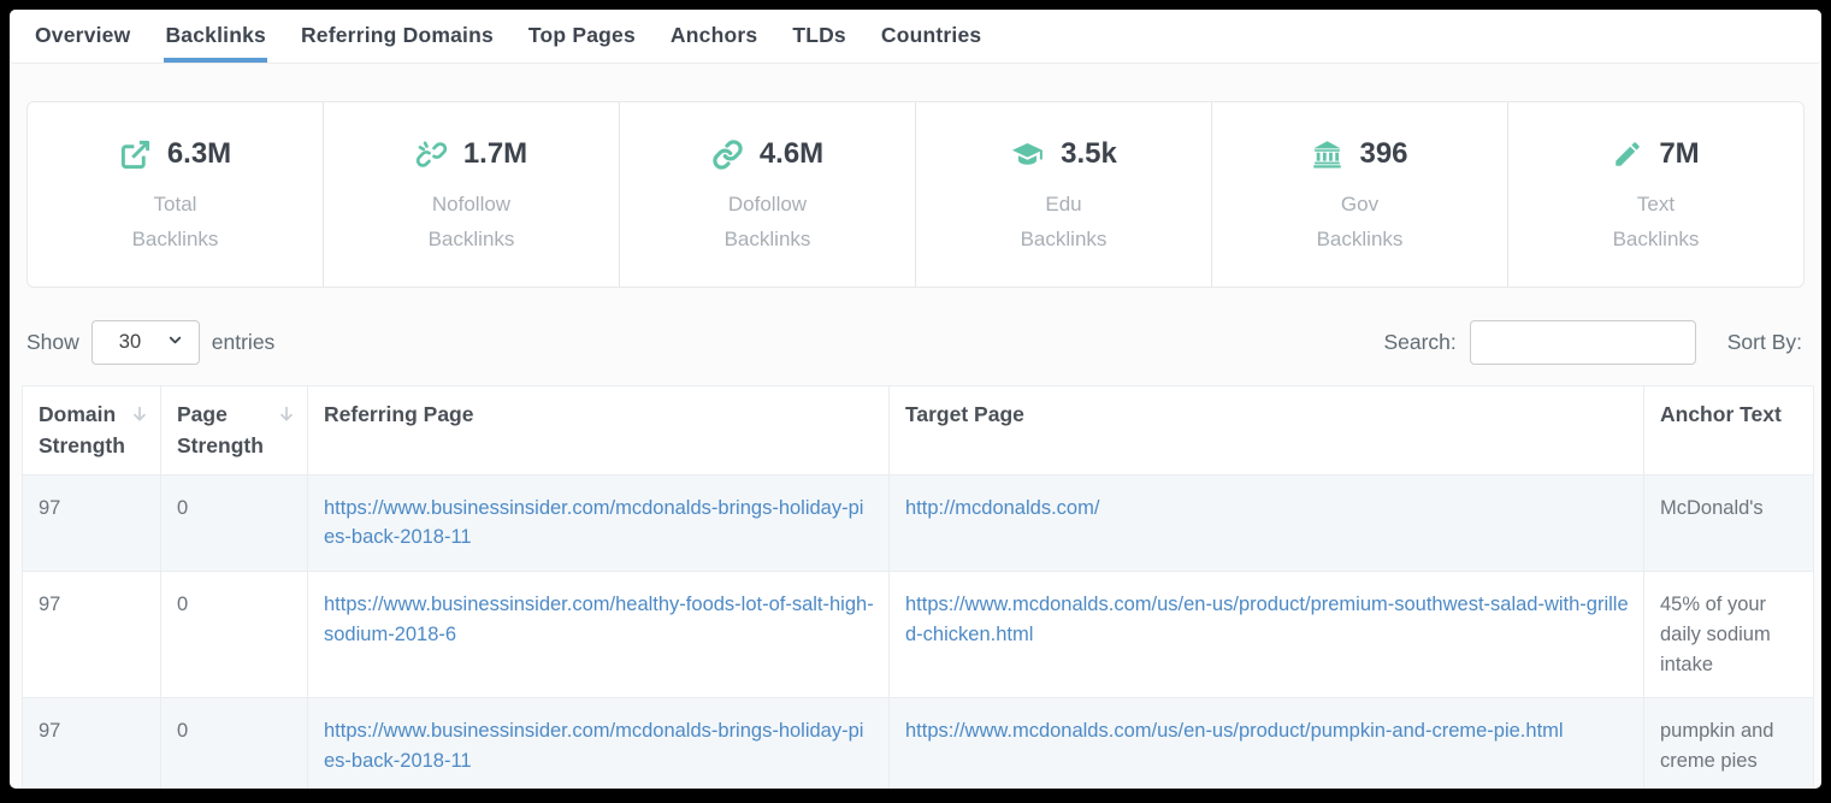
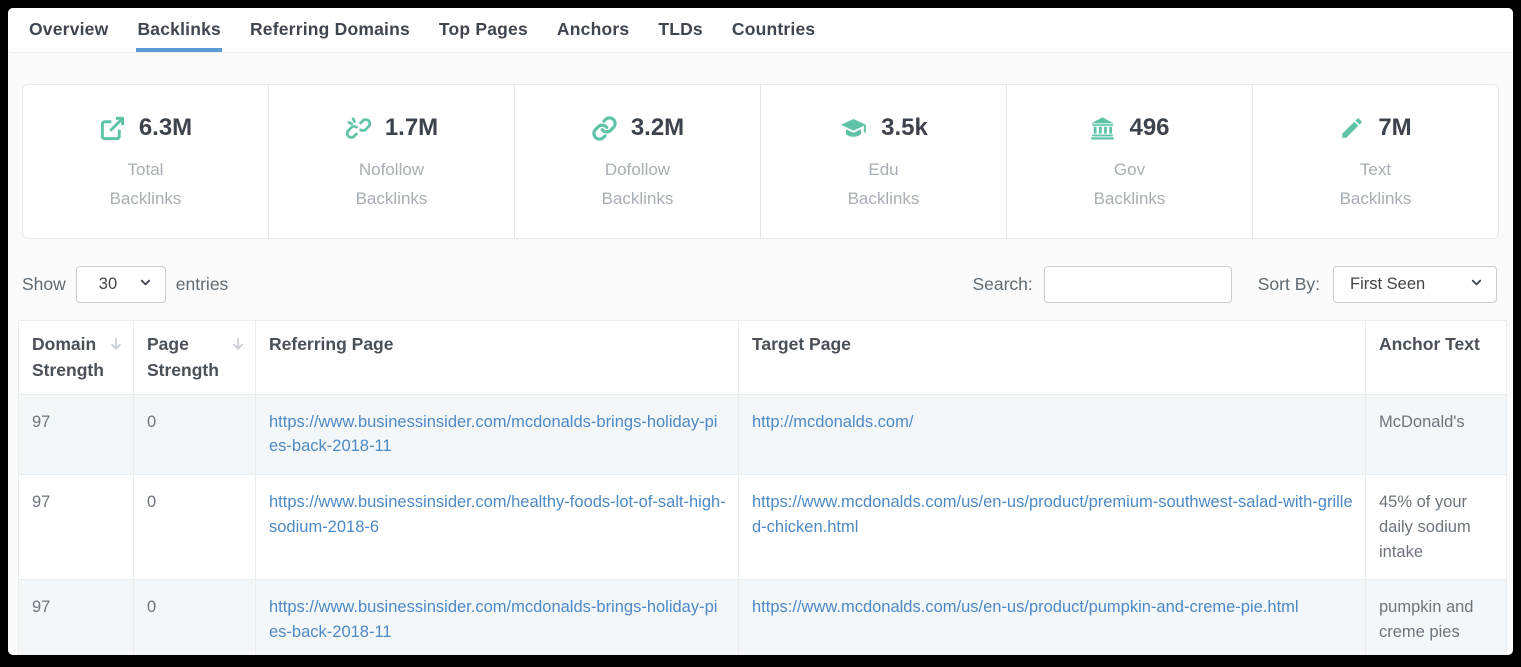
  Overview
  Backlinks
  Referring Domains
  Top Pages
  Anchors
  TLDs
  Countries
  6.3M
  Total
  Backlinks
  1.7M
  Nofollow
  Backlinks
- 4.6M
+ 3.2M
  Dofollow
  Backlinks
  3.5k
  Edu
  Backlinks
- 396
+ 496
  Gov
  Backlinks
  7M
  Text
  Backlinks
  Show
  30
  entries
  Search:
  Sort By:
+ First Seen
  Domain Strength	Page Strength	Referring Page	Target Page	Anchor Text
  97	0	https://www.businessinsider.com/mcdonalds-brings-holiday-pies-back-2018-11	http://mcdonalds.com/	McDonald's
  97	0	https://www.businessinsider.com/healthy-foods-lot-of-salt-high-sodium-2018-6	https://www.mcdonalds.com/us/en-us/product/premium-southwest-salad-with-grilled-chicken.html	45% of your daily sodium intake
  97	0	https://www.businessinsider.com/mcdonalds-brings-holiday-pies-back-2018-11	https://www.mcdonalds.com/us/en-us/product/pumpkin-and-creme-pie.html	pumpkin and creme pies
